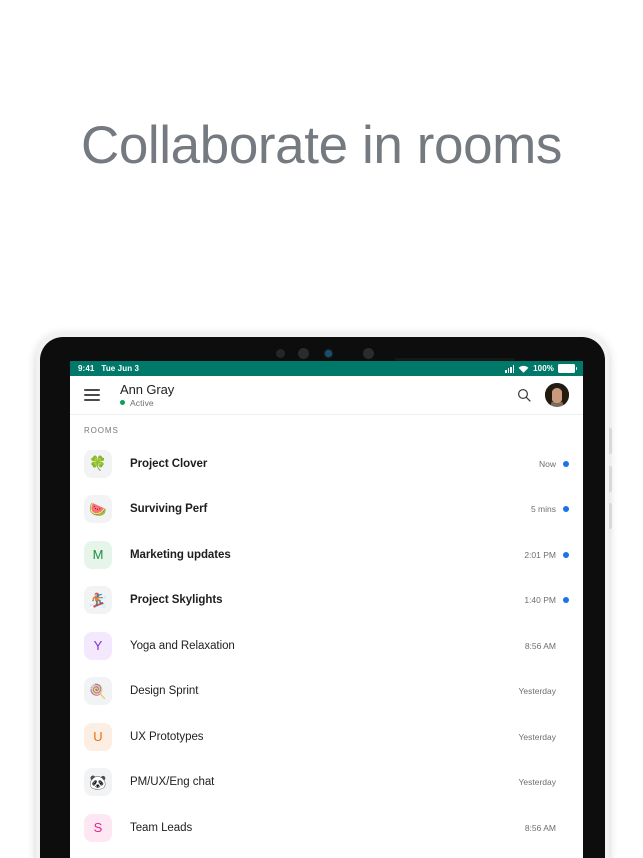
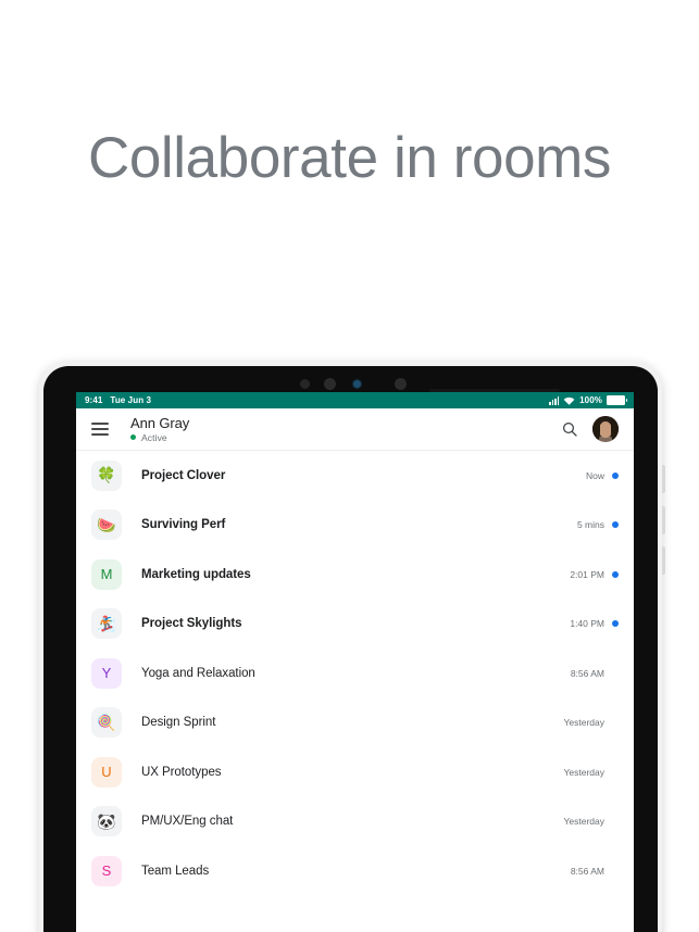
  Collaborate in rooms
  9:41
  Tue Jun 3
  100%
  Ann Gray
  Active
- ROOMS
  🍀
  Project Clover
  Now
  🍉
  Surviving Perf
  5 mins
  M
  Marketing updates
  2:01 PM
  🏂
  Project Skylights
  1:40 PM
  Y
  Yoga and Relaxation
  8:56 AM
  🍭
  Design Sprint
  Yesterday
  U
  UX Prototypes
  Yesterday
  🐼
  PM/UX/Eng chat
  Yesterday
  S
  Team Leads
  8:56 AM
